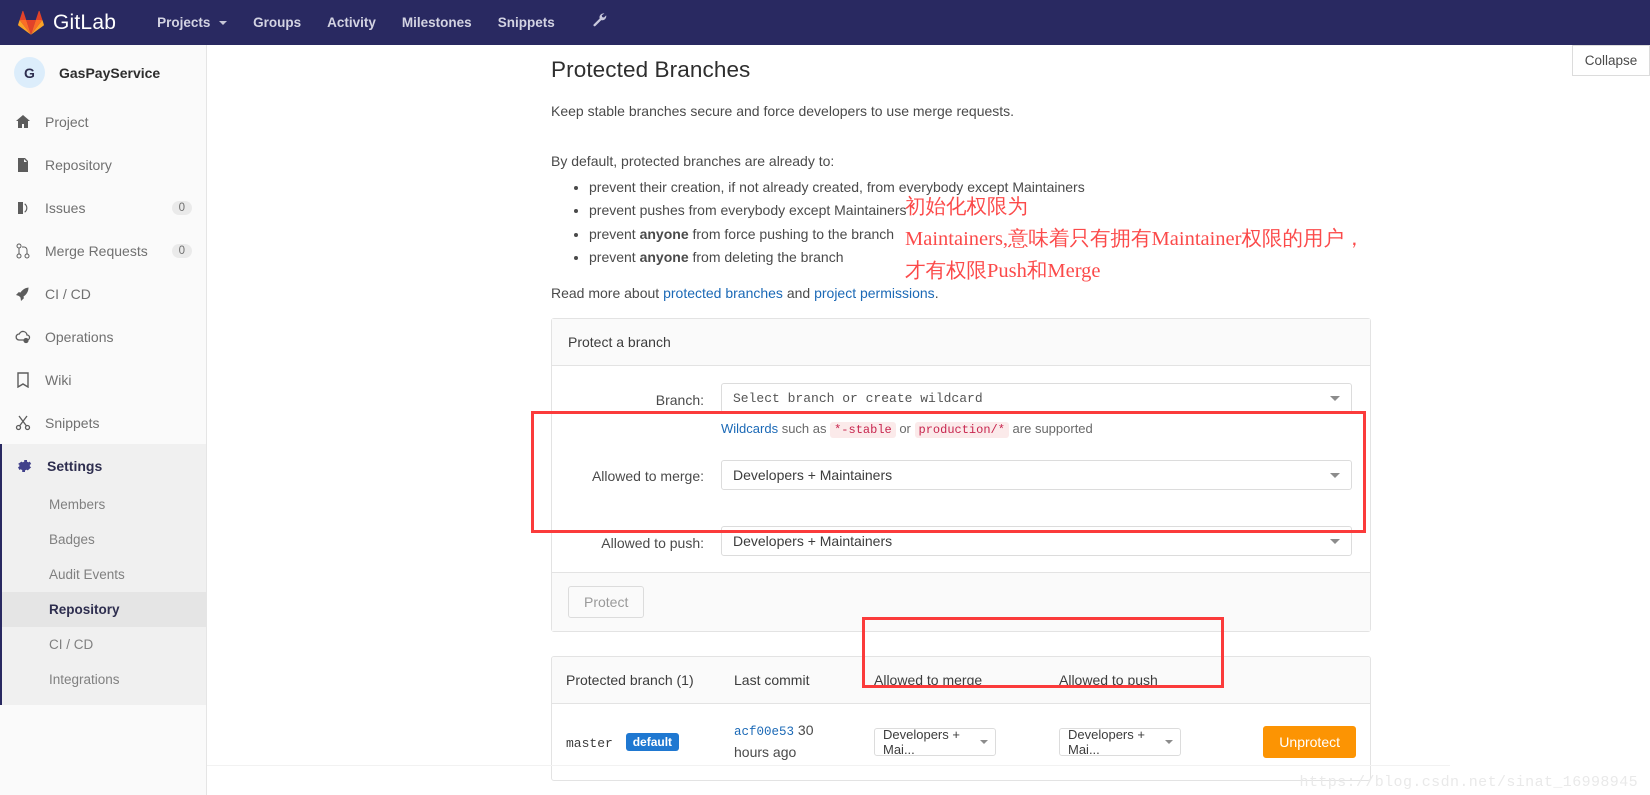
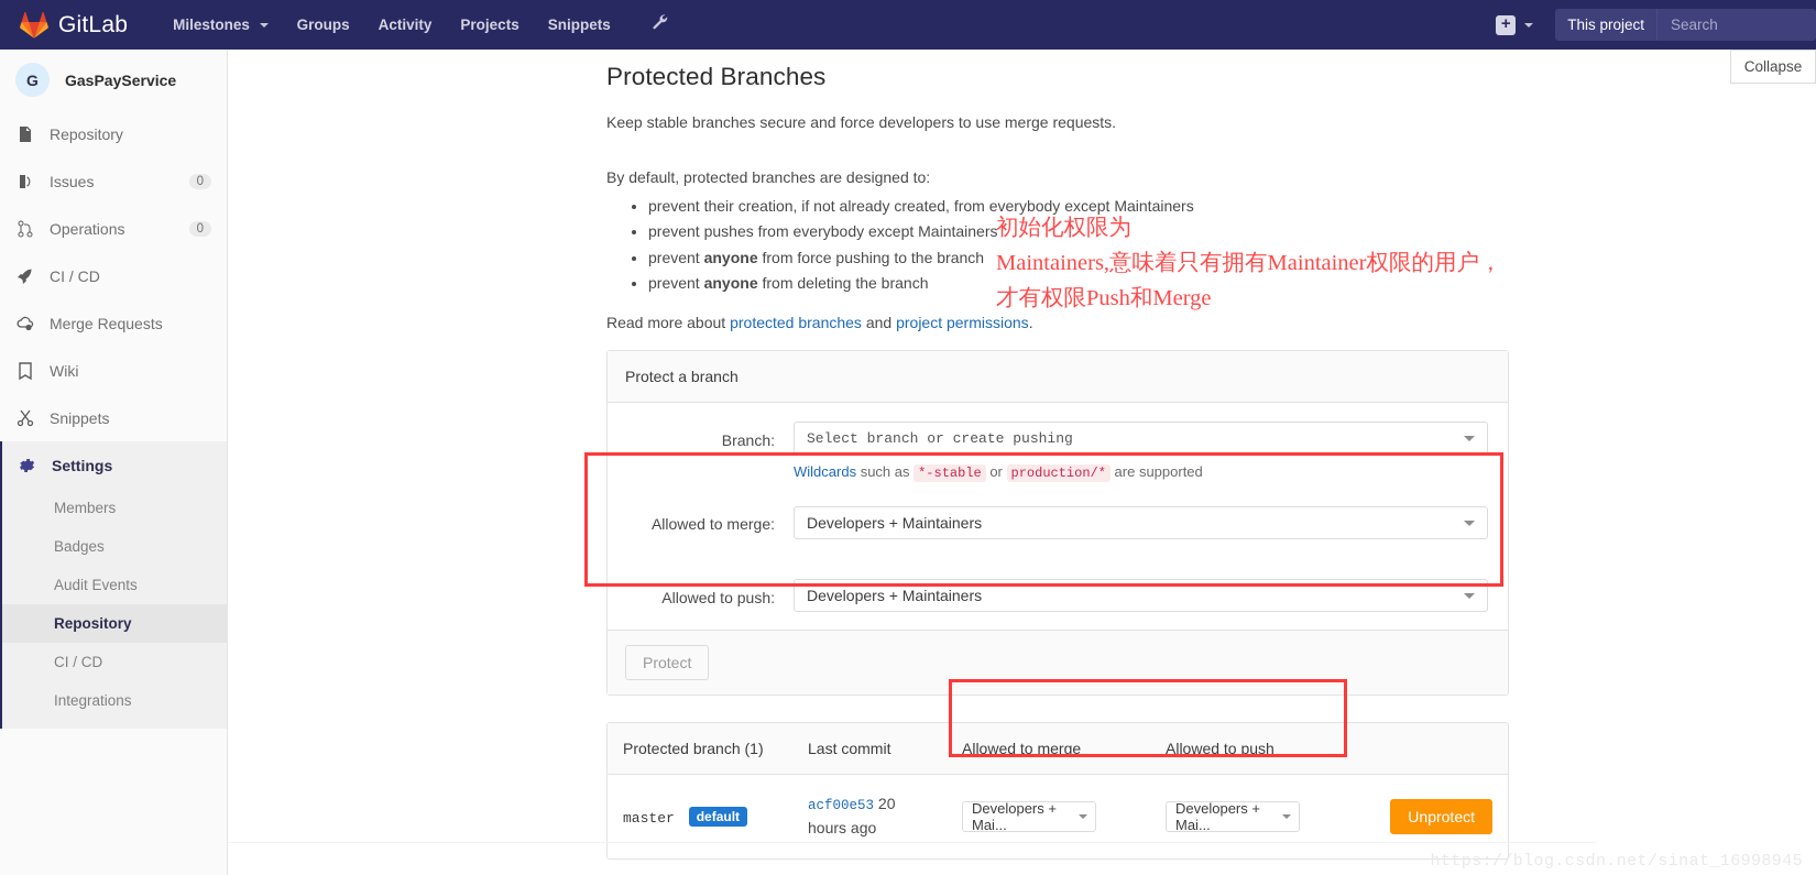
  GitLab
- Projects
+ Milestones
  Groups
  Activity
- Milestones
+ Projects
  Snippets
+ +
+ This project
+ Search
  G
  GasPayService
- Project
  Repository
  Issues
  0
- Merge Requests
+ Operations
  0
  CI / CD
- Operations
+ Merge Requests
  Wiki
  Snippets
  Settings
  Members
  Badges
  Audit Events
  Repository
  CI / CD
  Integrations
  Collapse
  Protected Branches
  Keep stable branches secure and force developers to use merge requests.
- By default, protected branches are already to:
+ By default, protected branches are designed to:
  prevent their creation, if not already created, from everybody except Maintainers
  prevent pushes from everybody except Maintainers
  prevent anyone from force pushing to the branch
  prevent anyone from deleting the branch
  Read more about protected branches and project permissions.
  Protect a branch
  Branch:
- Select branch or create wildcard
+ Select branch or create pushing
  Wildcards such as *-stable or production/* are supported
  Allowed to merge:
  Developers + Maintainers
  Allowed to push:
  Developers + Maintainers
  Protect
  Protected branch (1)	Last commit	Allowed to merge	Allowed to push
- master default	acf00e53 30 hours ago	Developers + Mai...	Developers + Mai...	Unprotect
+ master default	acf00e53 20 hours ago	Developers + Mai...	Developers + Mai...	Unprotect
  初始化权限为
  Maintainers,意味着只有拥有Maintainer权限的用户，
  才有权限Push和Merge
  https://blog.csdn.net/sinat_16998945
